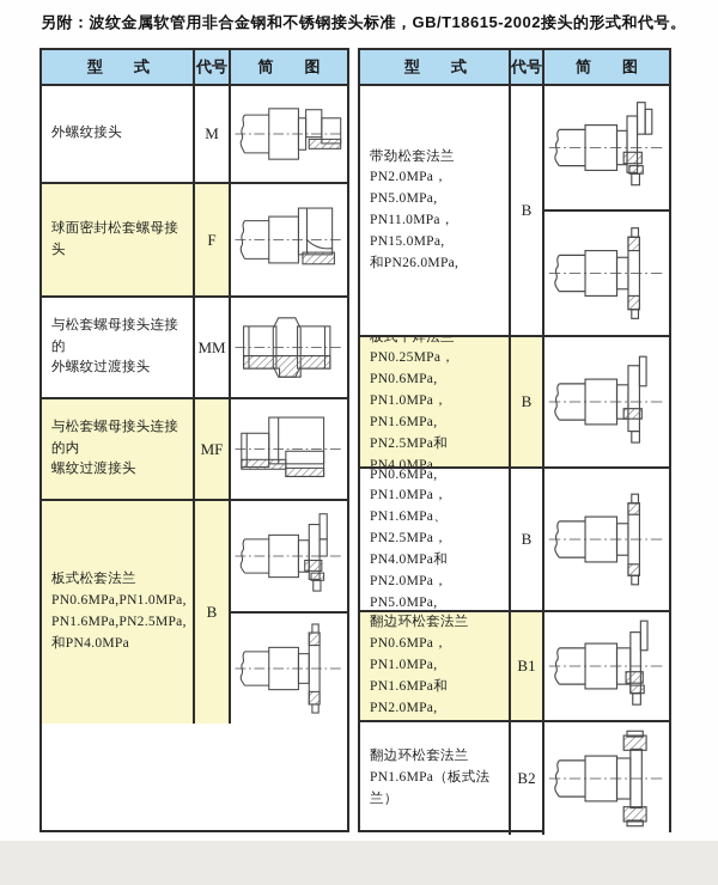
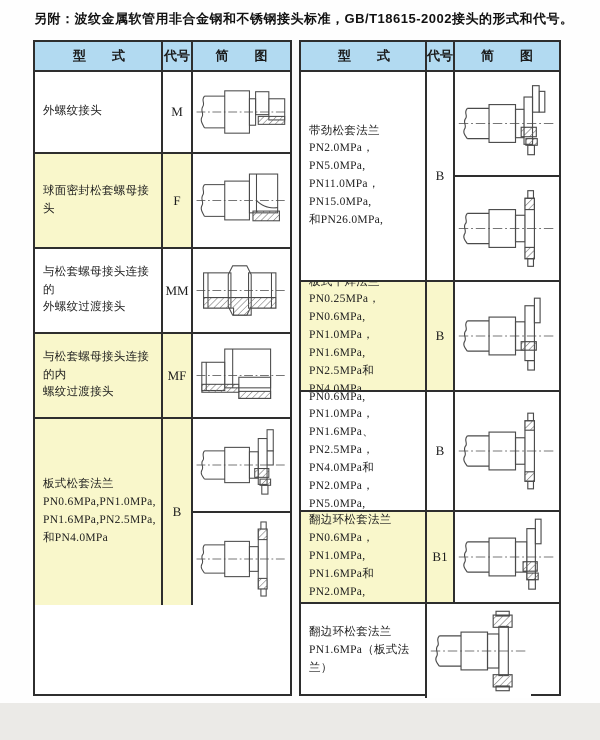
  另附：波纹金属软管用非合金钢和不锈钢接头标准，GB/T18615-2002接头的形式和代号。
  型 式
  代号
  简 图
  外螺纹接头
  M
  球面密封松套螺母接头
  F
  与松套螺母接头连接的
  外螺纹过渡接头
  MM
  与松套螺母接头连接的内
  螺纹过渡接头
  MF
  板式松套法兰
  PN0.6MPa,PN1.0MPa,
  PN1.6MPa,PN2.5MPa,
  和PN4.0MPa
  B
  型 式
  代号
  简 图
  带劲松套法兰
  PN2.0MPa，PN5.0MPa,
  PN11.0MPa，PN15.0MPa,
  和PN26.0MPa,
  B
  板式平焊法兰
  PN0.25MPa，PN0.6MPa,
  PN1.0MPa，PN1.6MPa,
  PN2.5MPa和PN4.0MPa,
  B
  PN1.0MPa，PN1.6MPa、
  PN2.5MPa，PN4.0MPa和
  PN2.0MPa，PN5.0MPa,
  B
  翻边环松套法兰
  PN0.6MPa，PN1.0MPa,
  PN1.6MPa和PN2.0MPa,
  B1
  翻边环松套法兰
  PN1.6MPa（板式法兰）
- B2
